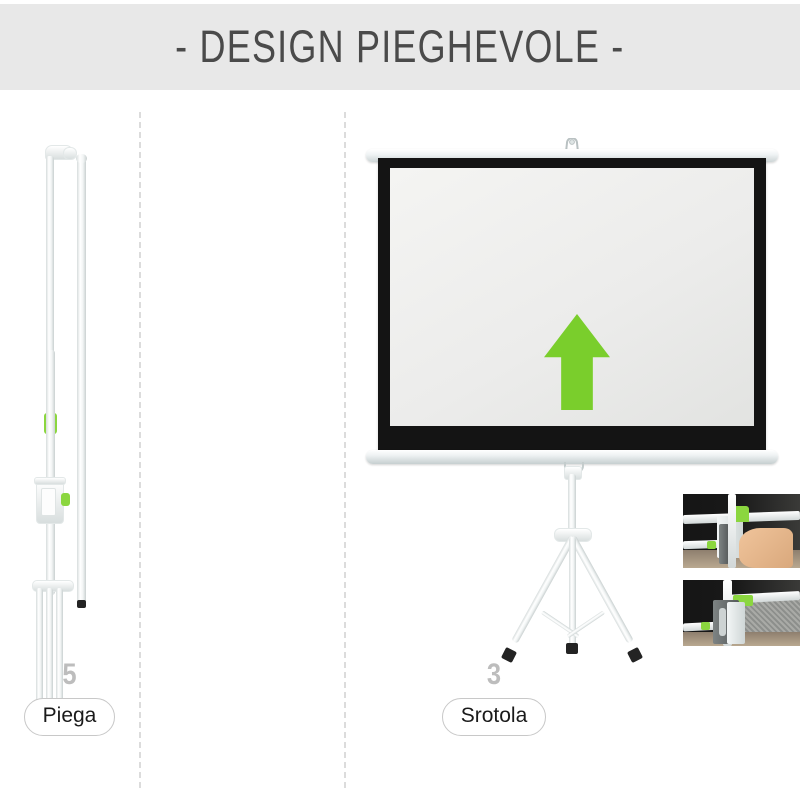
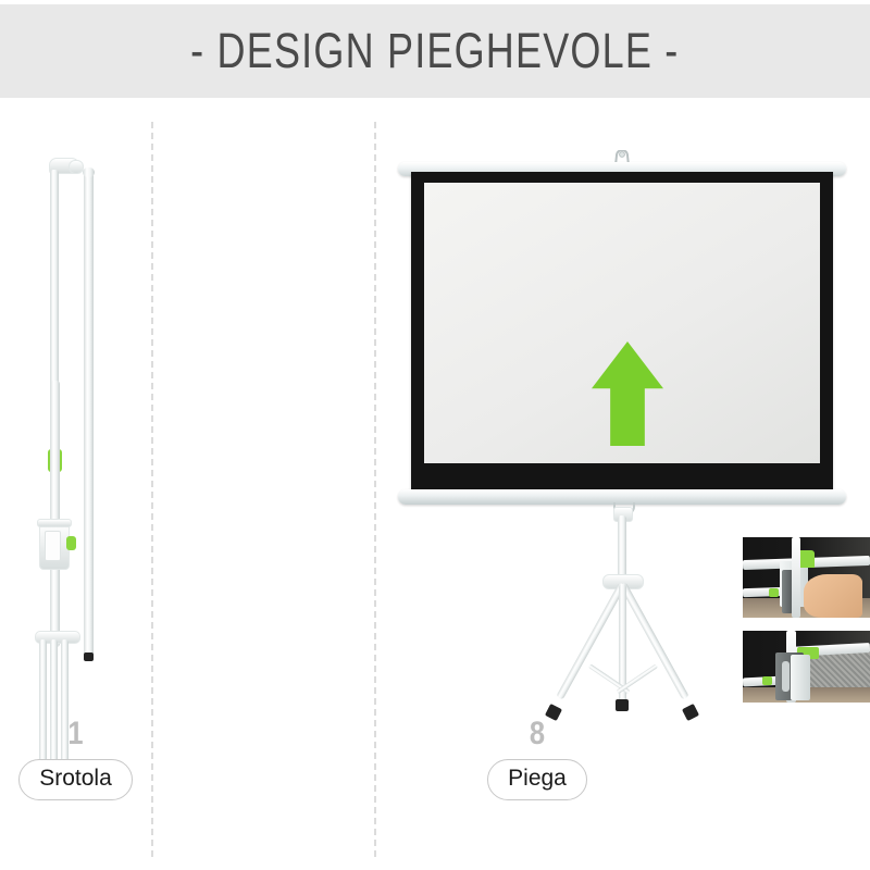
  - DESIGN PIEGHEVOLE -
- 5
+ 1
- Piega
+ Srotola
- 3
+ 8
- Srotola
+ Piega
